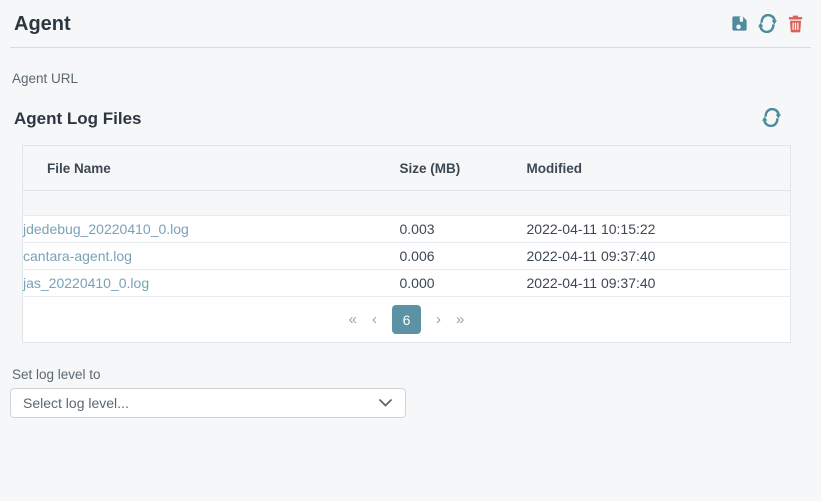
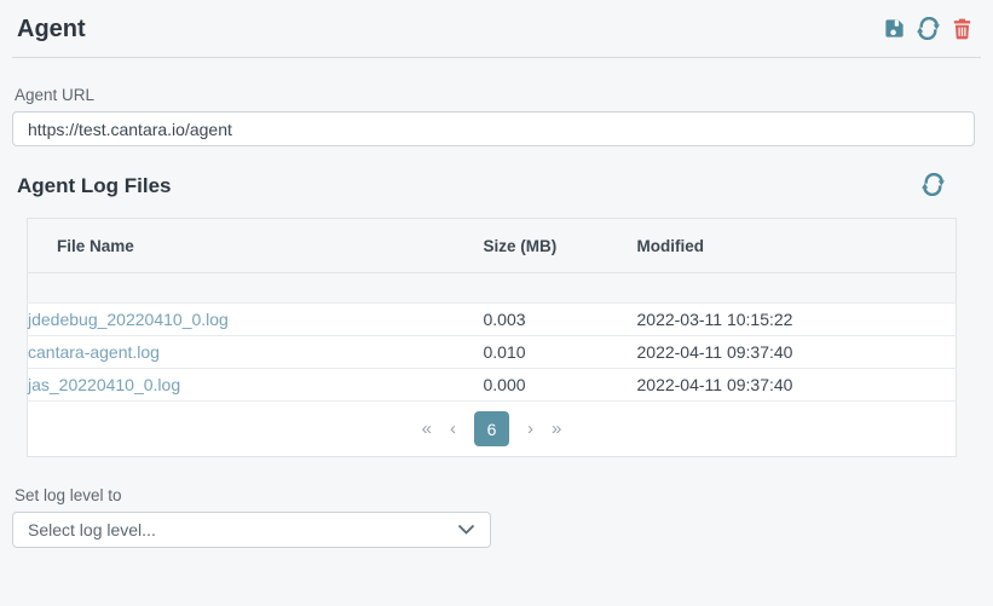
  Agent
  Agent URL
+ https://test.cantara.io/agent
  Agent Log Files
  File Name	Size (MB)	Modified
- jdedebug_20220410_0.log	0.003	2022-04-11 10:15:22
+ jdedebug_20220410_0.log	0.003	2022-03-11 10:15:22
- cantara-agent.log	0.006	2022-04-11 09:37:40
+ cantara-agent.log	0.010	2022-04-11 09:37:40
  jas_20220410_0.log	0.000	2022-04-11 09:37:40
  « ‹ 6 › »
  Set log level to
  Select log level...
